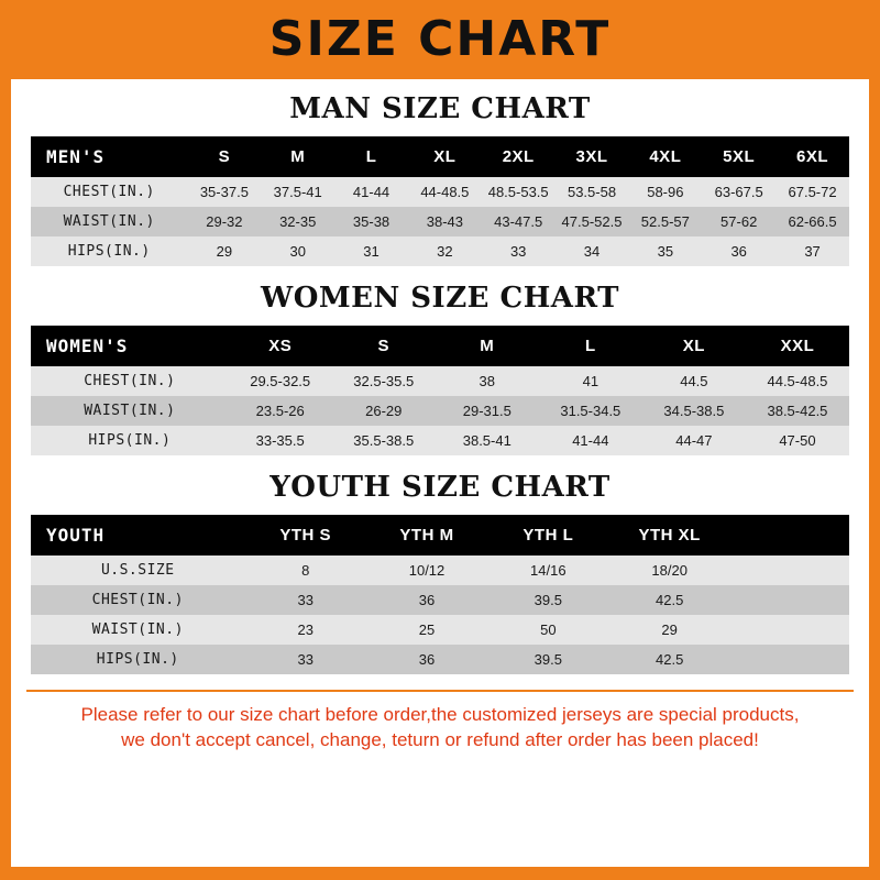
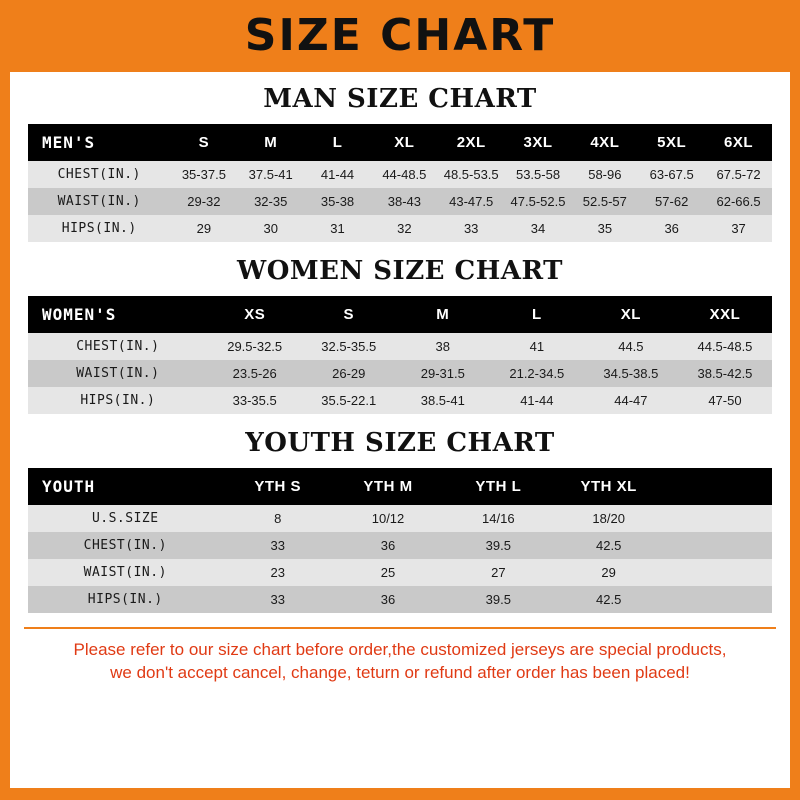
  SIZE CHART
  MAN SIZE CHART
  MEN'S	S	M	L	XL	2XL	3XL	4XL	5XL	6XL
  CHEST(IN.)	35-37.5	37.5-41	41-44	44-48.5	48.5-53.5	53.5-58	58-96	63-67.5	67.5-72
  WAIST(IN.)	29-32	32-35	35-38	38-43	43-47.5	47.5-52.5	52.5-57	57-62	62-66.5
  HIPS(IN.)	29	30	31	32	33	34	35	36	37
  WOMEN SIZE CHART
  WOMEN'S	XS	S	M	L	XL	XXL
  CHEST(IN.)	29.5-32.5	32.5-35.5	38	41	44.5	44.5-48.5
- WAIST(IN.)	23.5-26	26-29	29-31.5	31.5-34.5	34.5-38.5	38.5-42.5
+ WAIST(IN.)	23.5-26	26-29	29-31.5	21.2-34.5	34.5-38.5	38.5-42.5
- HIPS(IN.)	33-35.5	35.5-38.5	38.5-41	41-44	44-47	47-50
+ HIPS(IN.)	33-35.5	35.5-22.1	38.5-41	41-44	44-47	47-50
  YOUTH SIZE CHART
  YOUTH	YTH S	YTH M	YTH L	YTH XL
  U.S.SIZE	8	10/12	14/16	18/20
  CHEST(IN.)	33	36	39.5	42.5
- WAIST(IN.)	23	25	50	29
+ WAIST(IN.)	23	25	27	29
  HIPS(IN.)	33	36	39.5	42.5
  Please refer to our size chart before order,the customized jerseys are special products,
  we don't accept cancel, change, teturn or refund after order has been placed!
